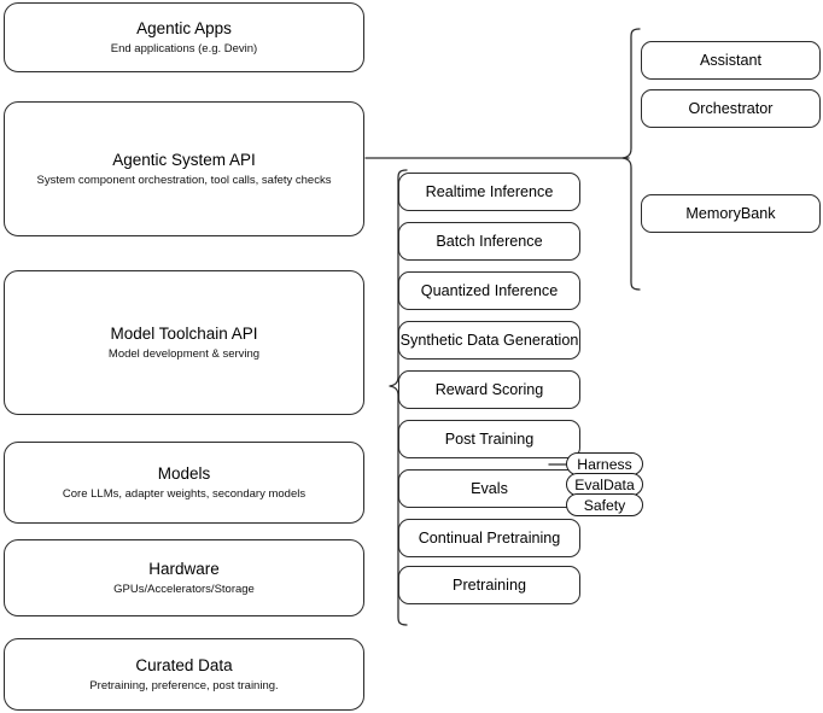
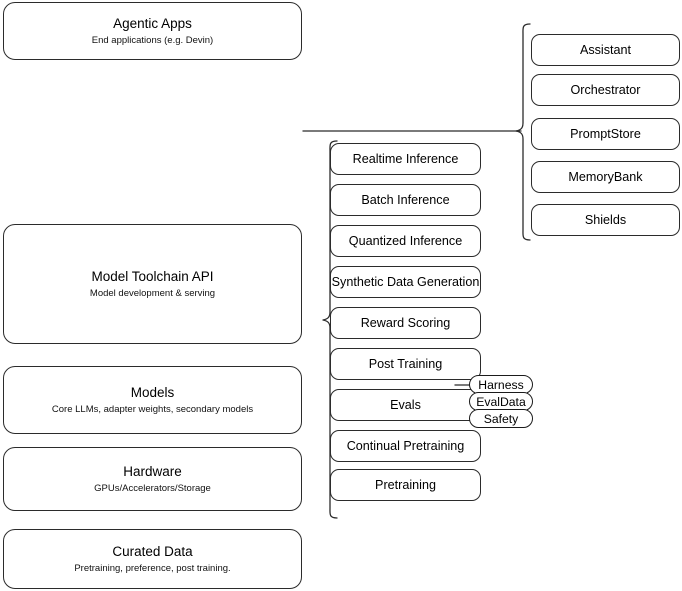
  Agentic Apps
  End applications (e.g. Devin)
- Agentic System API
- System component orchestration, tool calls, safety checks
  Model Toolchain API
  Model development & serving
  Models
  Core LLMs, adapter weights, secondary models
  Hardware
  GPUs/Accelerators/Storage
  Curated Data
  Pretraining, preference, post training.
  Realtime Inference
  Batch Inference
  Quantized Inference
  Synthetic Data Generation
  Reward Scoring
  Post Training
  Evals
  Continual Pretraining
  Pretraining
  Harness
  EvalData
  Safety
  Assistant
  Orchestrator
+ PromptStore
  MemoryBank
+ Shields
